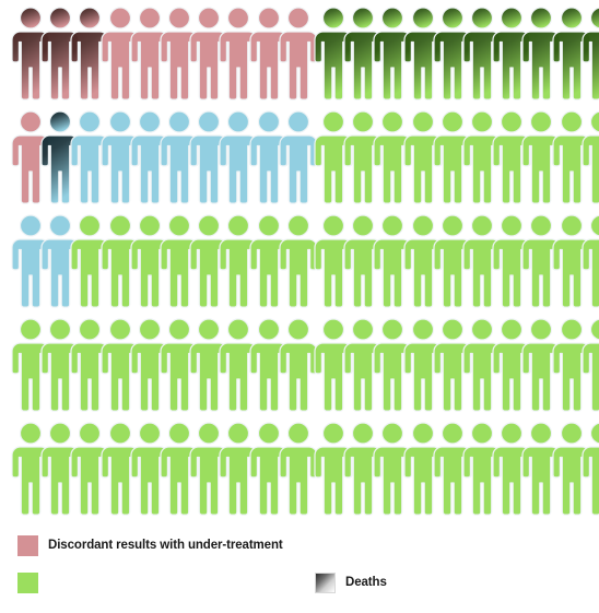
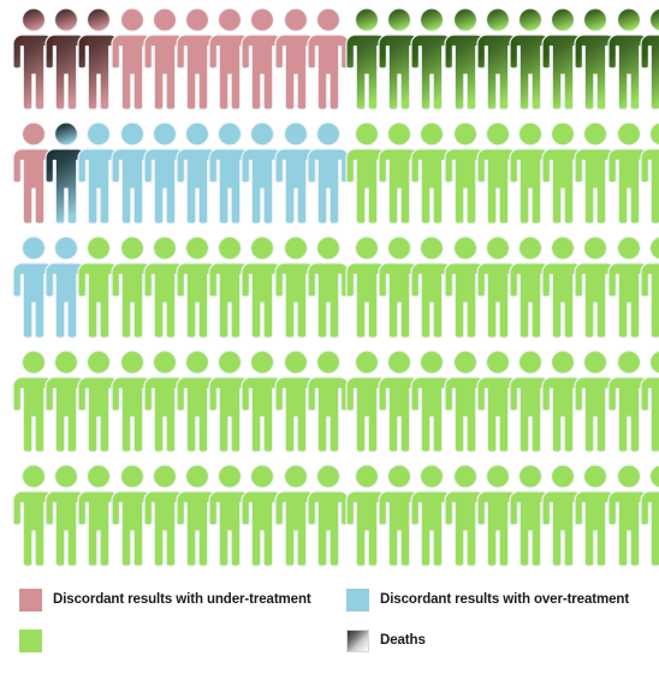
  Discordant results with under-treatment
+ Discordant results with over-treatment
  Deaths
